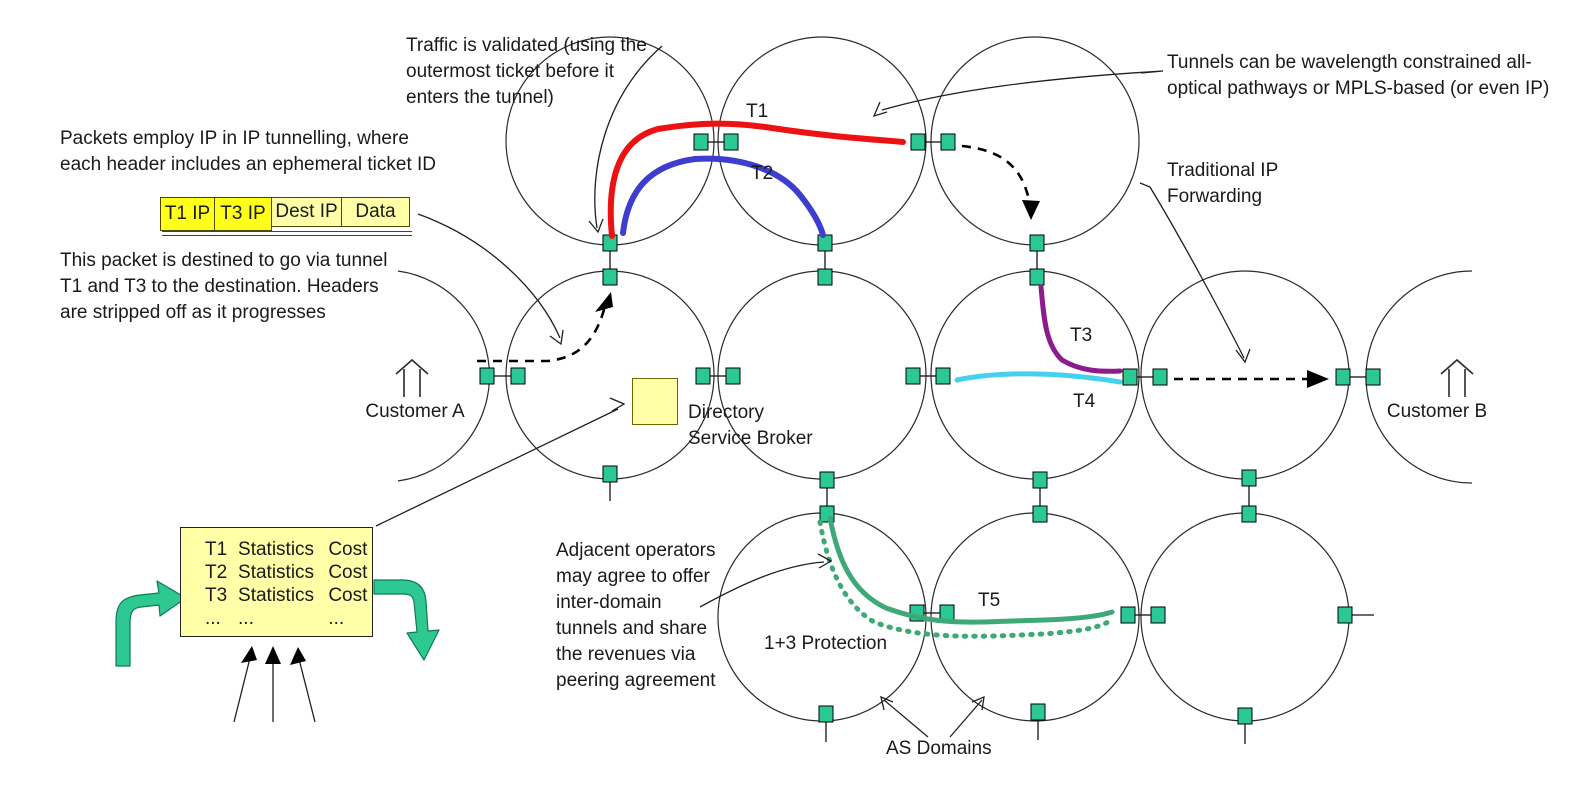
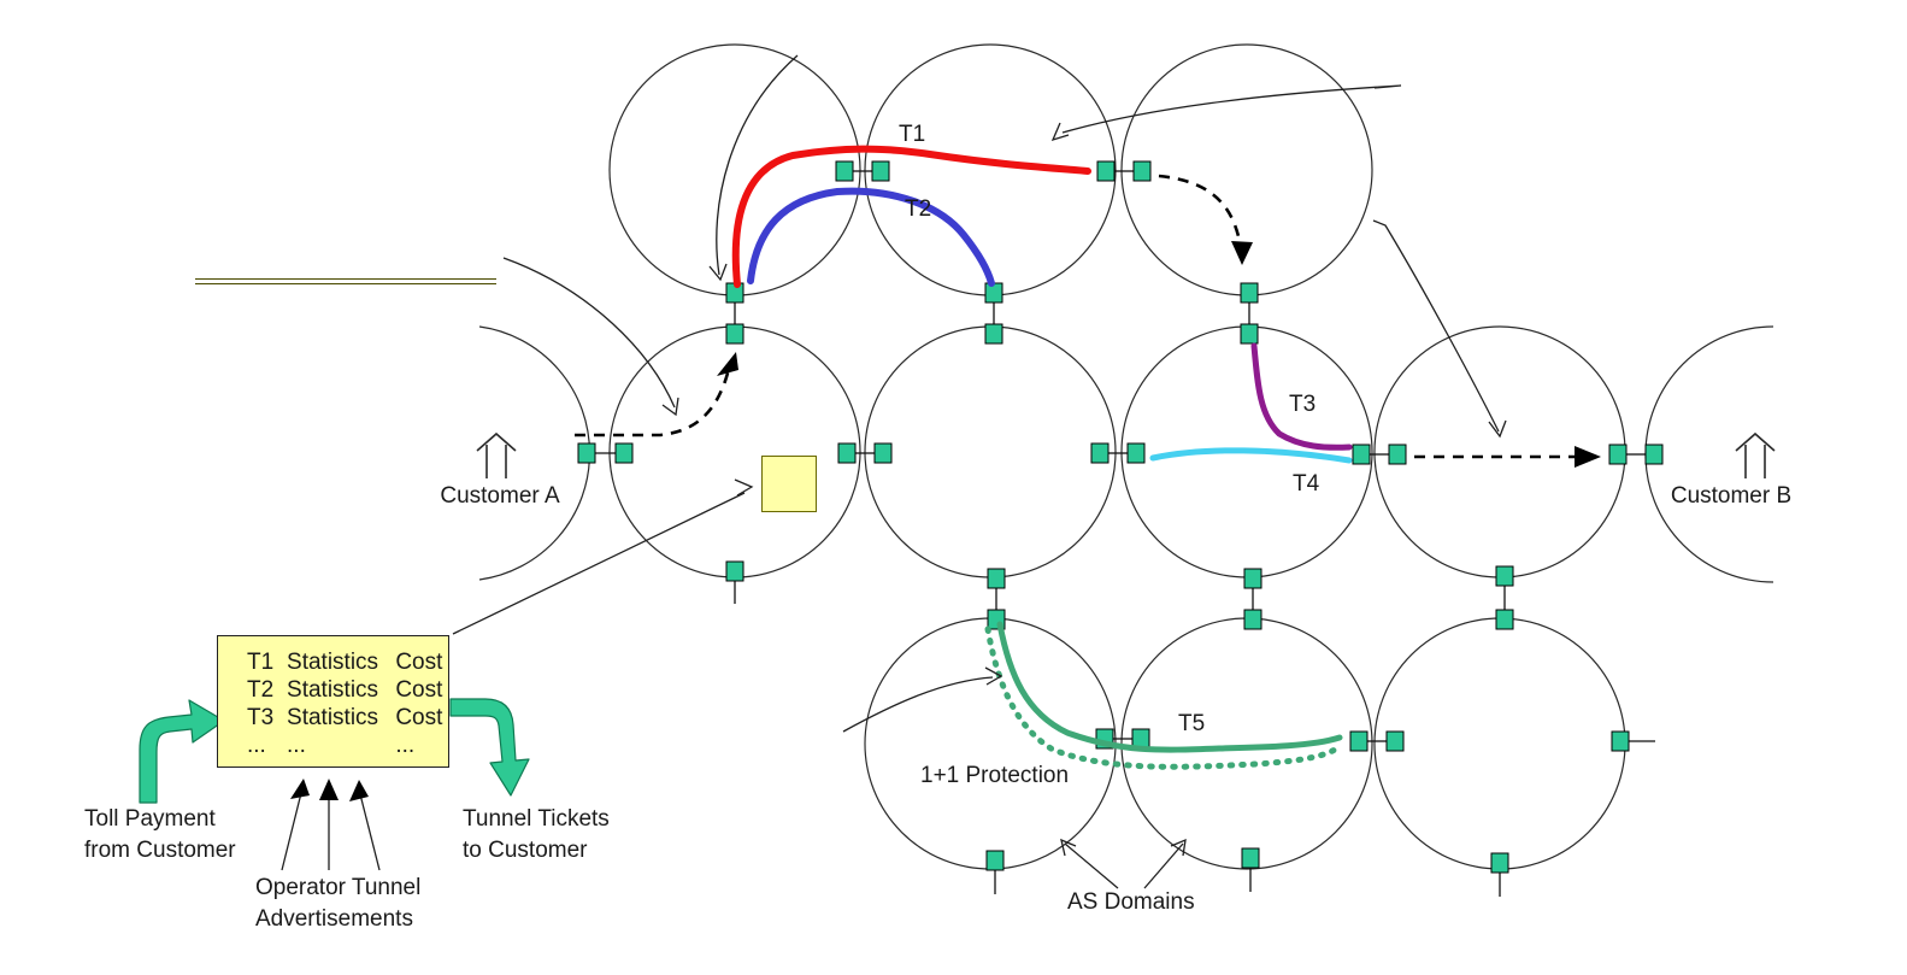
- Traffic is validated (using the
- outermost ticket before it
- enters the tunnel)
- Packets employ IP in IP tunnelling, where
- each header includes an ephemeral ticket ID
- T1 IP
- T3 IP
- Dest IP
- Data
- This packet is destined to go via tunnel
- T1 and T3 to the destination. Headers
- are stripped off as it progresses
- Tunnels can be wavelength constrained all-
- optical pathways or MPLS-based (or even IP)
- Traditional IP
- Forwarding
  Customer A
  Customer B
- Directory
- Service Broker
- Adjacent operators
- may agree to offer
- inter-domain
- tunnels and share
- the revenues via
- peering agreement
  T1
  Statistics
  Cost
  T2
  Statistics
  Cost
  T3
  Statistics
  Cost
  ...
  ...
  ...
+ Toll Payment
+ from Customer
+ Tunnel Tickets
+ to Customer
+ Operator Tunnel
+ Advertisements
  T1
  T2
  T3
  T4
  T5
- 1+3 Protection
+ 1+1 Protection
  AS Domains
